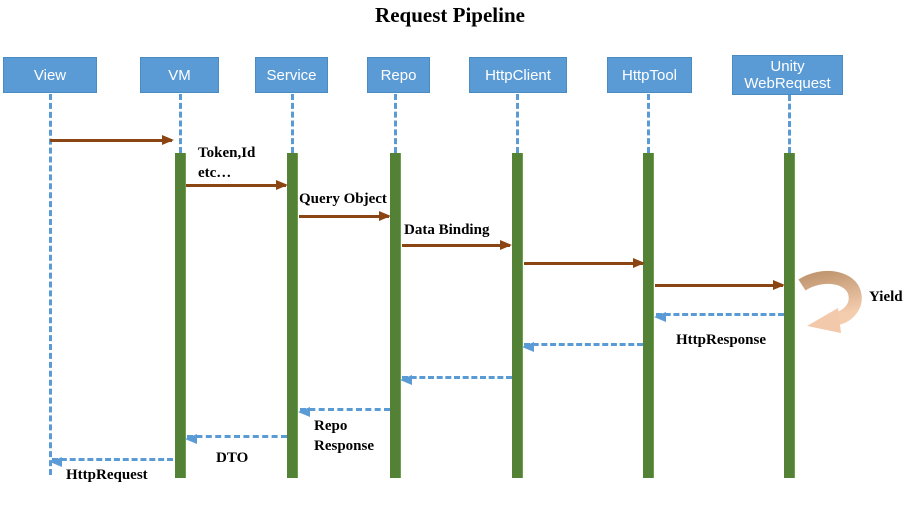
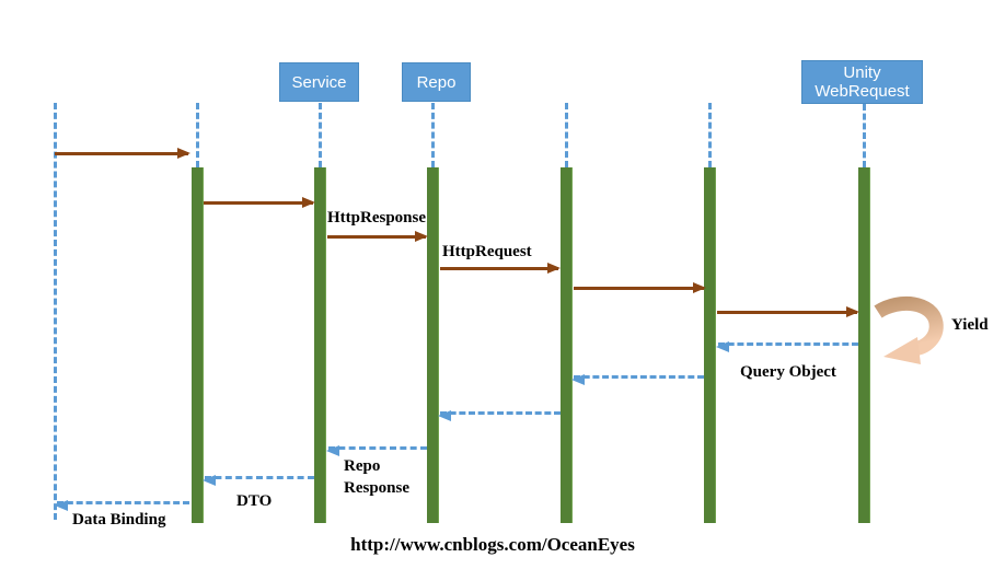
- Request Pipeline
- View
- VM
  Service
  Repo
- HttpClient
- HttpTool
  Unity WebRequest
- Token,Id
- etc…
- Query Object
+ HttpResponse
- Data Binding
+ HttpRequest
- HttpResponse
+ Query Object
  Repo
  Response
  DTO
- HttpRequest
+ Data Binding
  Yield
+ http://www.cnblogs.com/OceanEyes
